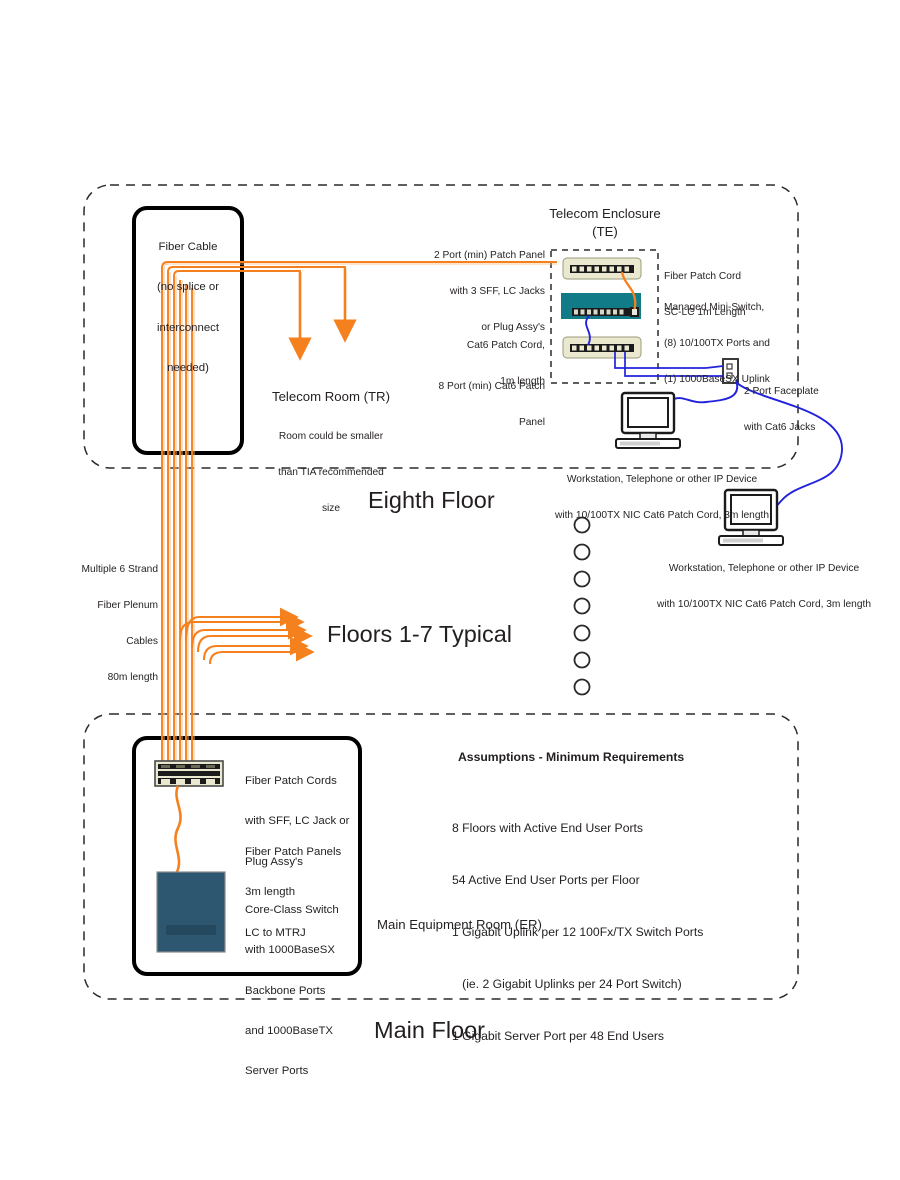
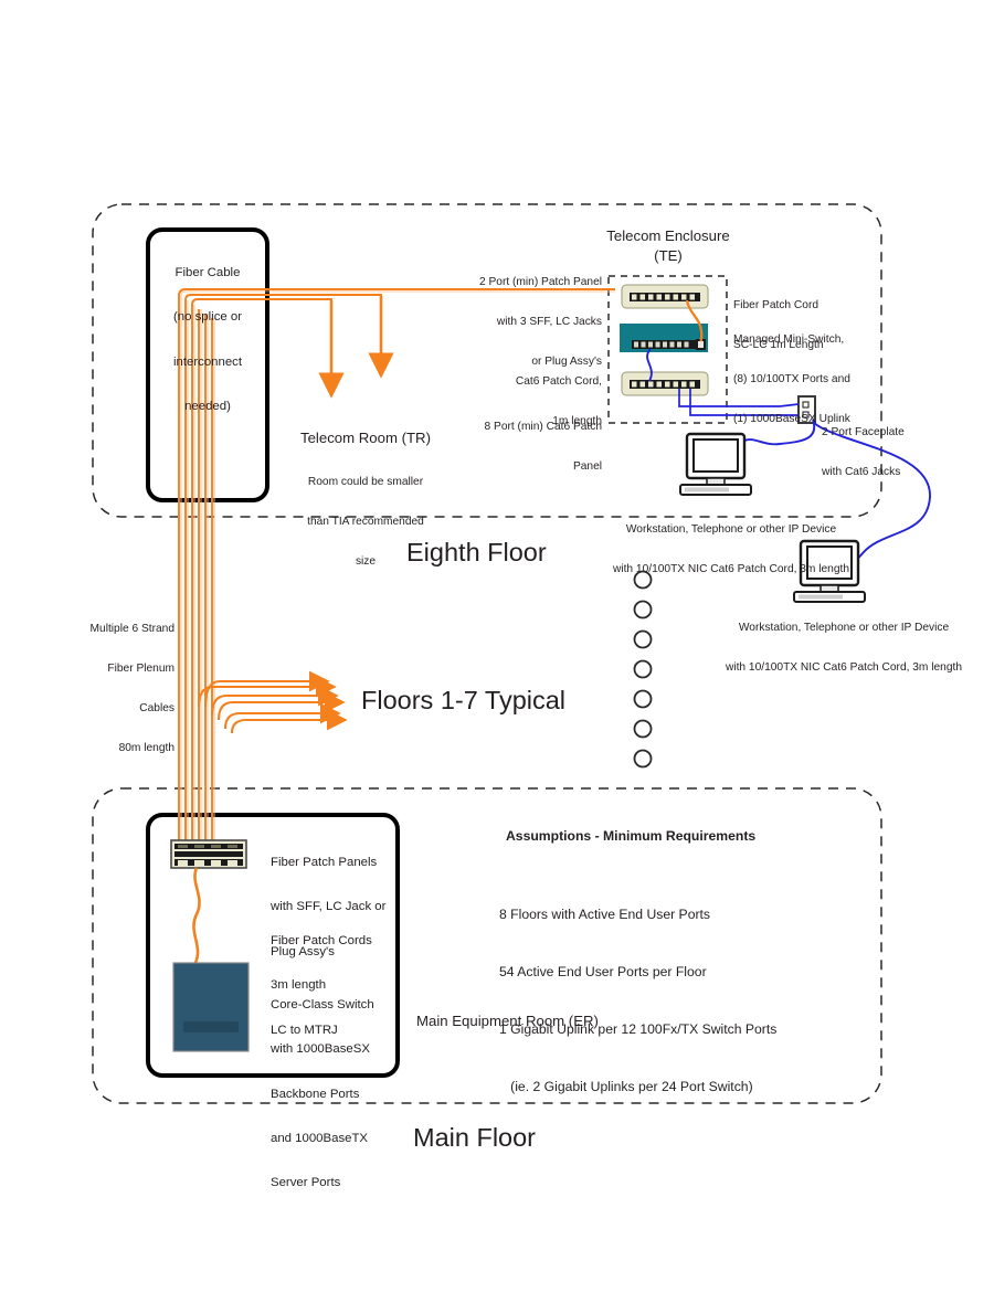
  Fiber Cable
  (no splice or
  interconnect
  needed)
  Telecom Room (TR)
  Room could be smaller
  than TIA recommended
  size
  Telecom Enclosure
  (TE)
  2 Port (min) Patch Panel
  with 3 SFF, LC Jacks
  or Plug Assy's
  Cat6 Patch Cord,
  1m length
  8 Port (min) Cat6 Patch
  Panel
  Fiber Patch Cord
  SC-LC 1m Length
  Managed Mini-Switch,
  (8) 10/100TX Ports and
  (1) 1000BaseSX Uplink
  2 Port Faceplate
  with Cat6 Jacks
  Workstation, Telephone or other IP Device
  with 10/100TX NIC Cat6 Patch Cord, 3m length
  Workstation, Telephone or other IP Device
  with 10/100TX NIC Cat6 Patch Cord, 3m length
  Eighth Floor
  Multiple 6 Strand
  Fiber Plenum
  Cables
  80m length
  Floors 1-7 Typical
- Fiber Patch Cords
+ Fiber Patch Panels
  with SFF, LC Jack or
  Plug Assy's
- Fiber Patch Panels
+ Fiber Patch Cords
  3m length
  LC to MTRJ
  Core-Class Switch
  with 1000BaseSX
  Backbone Ports
  and 1000BaseTX
  Server Ports
  Assumptions - Minimum Requirements
  8 Floors with Active End User Ports
  54 Active End User Ports per Floor
  1 Gigabit Uplink per 12 100Fx/TX Switch Ports
  (ie. 2 Gigabit Uplinks per 24 Port Switch)
- 1 Gigabit Server Port per 48 End Users
  Main Equipment Room (ER)
  Main Floor
